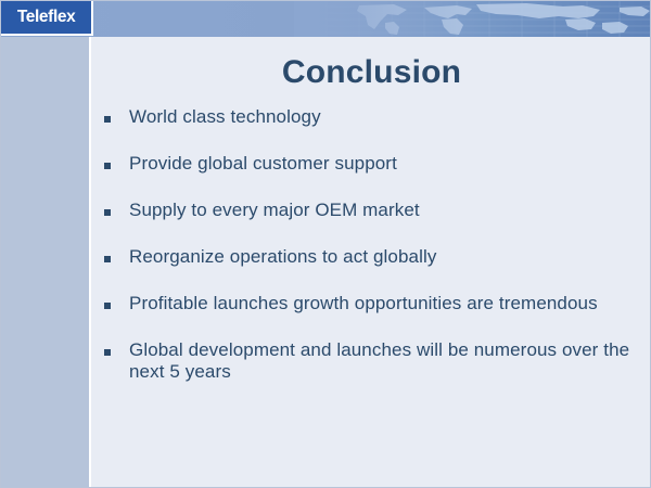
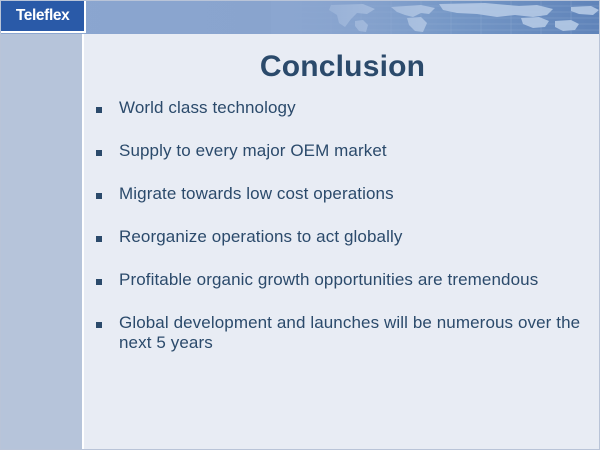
  Teleflex
  Conclusion
  World class technology
- Provide global customer support
  Supply to every major OEM market
+ Migrate towards low cost operations
  Reorganize operations to act globally
- Profitable launches growth opportunities are tremendous
+ Profitable organic growth opportunities are tremendous
  Global development and launches will be numerous over the next 5 years
